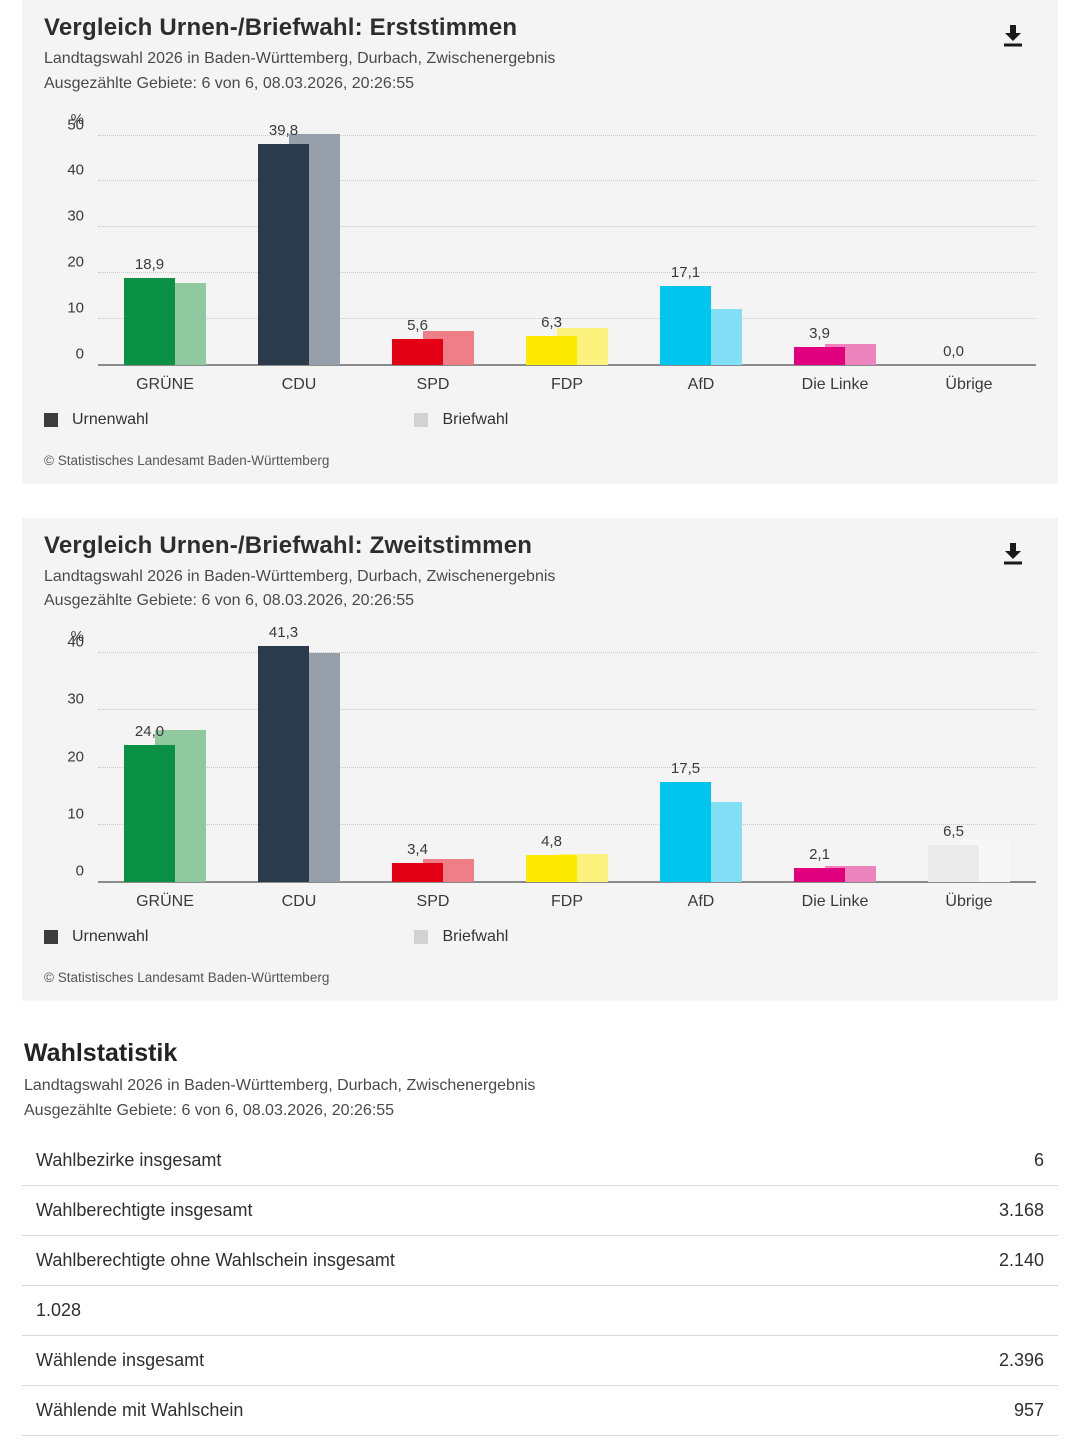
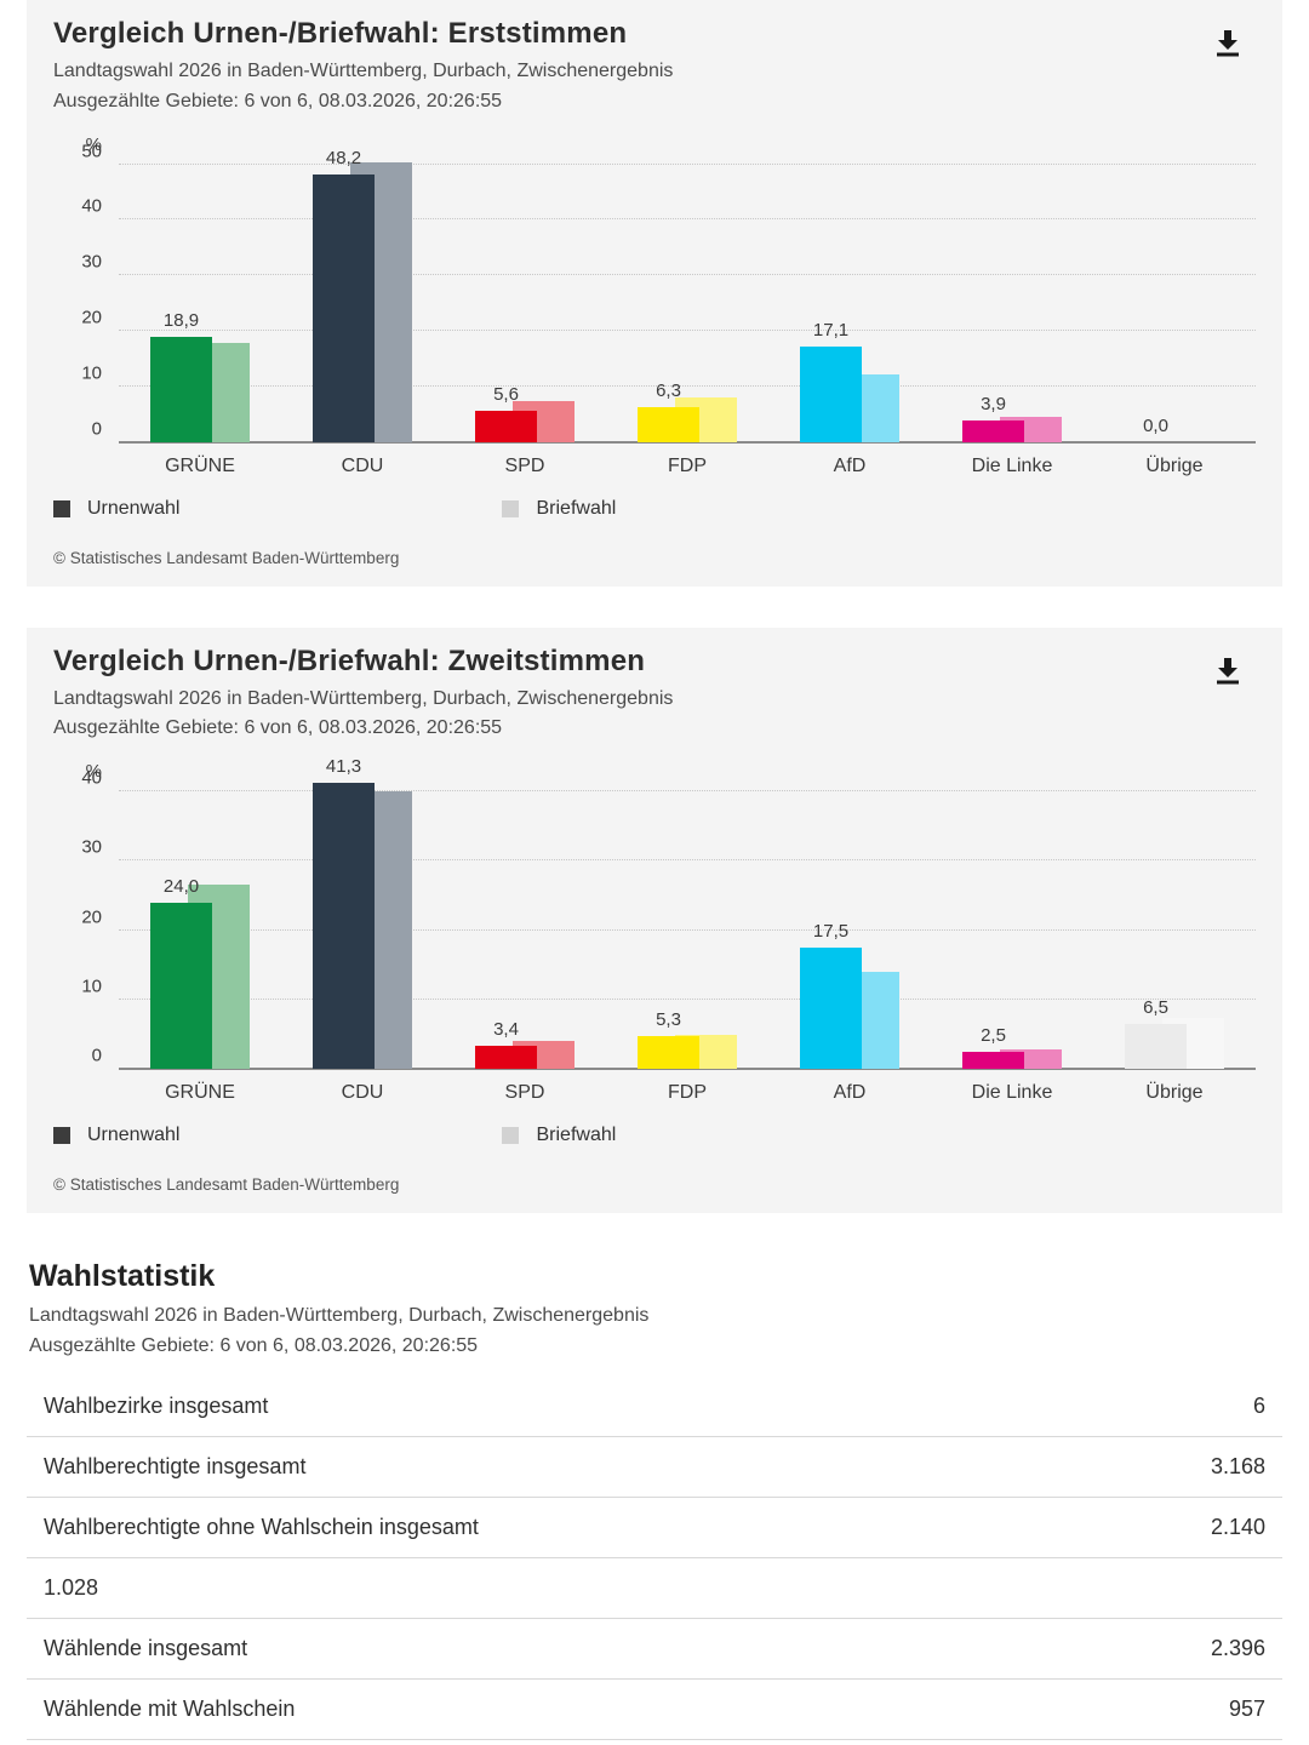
  Vergleich Urnen-/Briefwahl: Erststimmen
  Landtagswahl 2026 in Baden-Württemberg, Durbach, Zwischenergebnis
  Ausgezählte Gebiete: 6 von 6, 08.03.2026, 20:26:55
  %
  0
  10
  20
  30
  40
  50
  18,9
  GRÜNE
- 39,8
+ 48,2
  CDU
  5,6
  SPD
  6,3
  FDP
  17,1
  AfD
  3,9
  Die Linke
  0,0
  Übrige
  Urnenwahl
  Briefwahl
  © Statistisches Landesamt Baden-Württemberg
  Vergleich Urnen-/Briefwahl: Zweitstimmen
  Landtagswahl 2026 in Baden-Württemberg, Durbach, Zwischenergebnis
  Ausgezählte Gebiete: 6 von 6, 08.03.2026, 20:26:55
  %
  0
  10
  20
  30
  40
  24,0
  GRÜNE
  41,3
  CDU
  3,4
  SPD
- 4,8
+ 5,3
  FDP
  17,5
  AfD
- 2,1
+ 2,5
  Die Linke
  6,5
  Übrige
  Urnenwahl
  Briefwahl
  © Statistisches Landesamt Baden-Württemberg
  Wahlstatistik
  Landtagswahl 2026 in Baden-Württemberg, Durbach, Zwischenergebnis
  Ausgezählte Gebiete: 6 von 6, 08.03.2026, 20:26:55
  Wahlbezirke insgesamt
  6
  Wahlberechtigte insgesamt
  3.168
  Wahlberechtigte ohne Wahlschein insgesamt
  2.140
  1.028
  Wählende insgesamt
  2.396
  Wählende mit Wahlschein
  957
